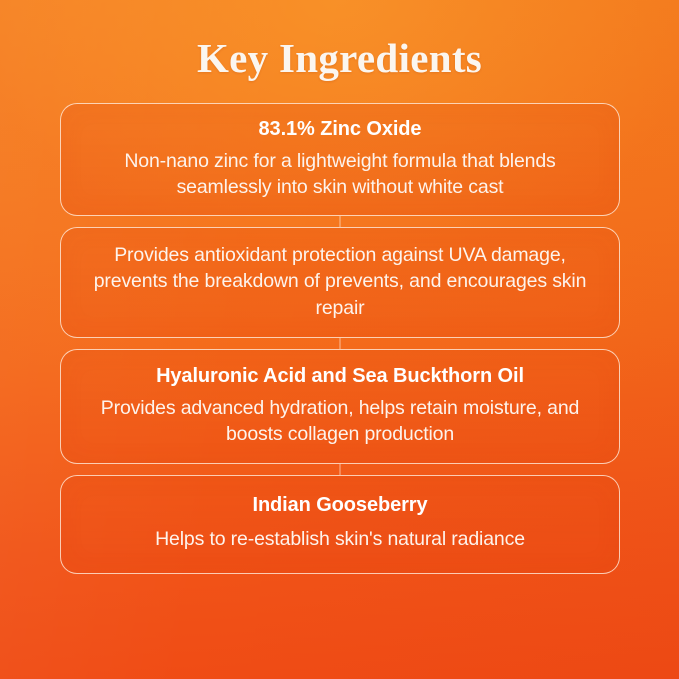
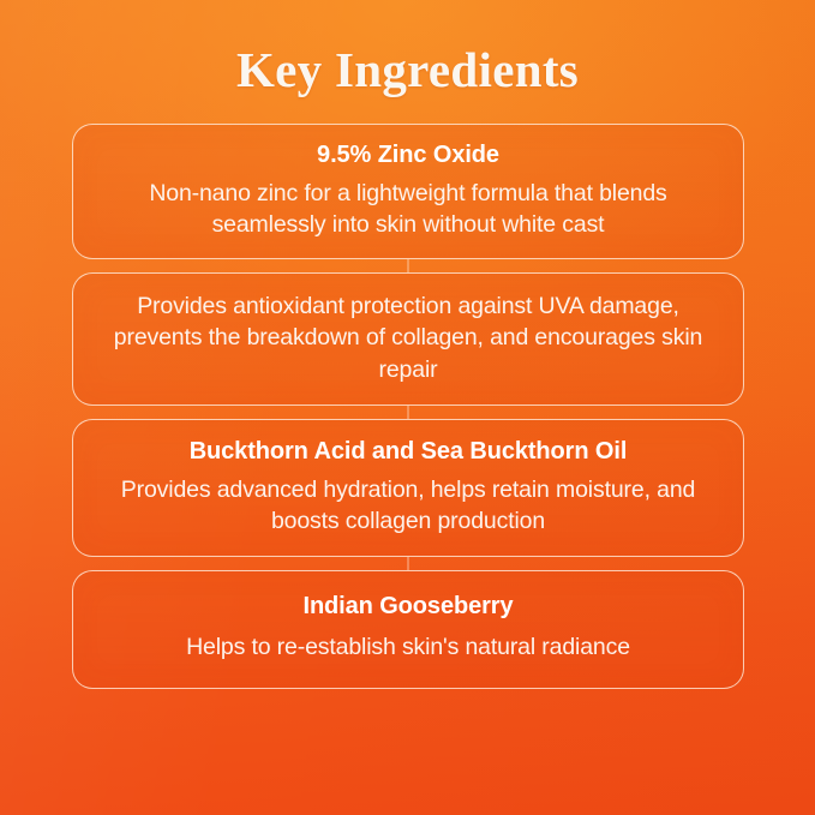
  Key Ingredients
- 83.1% Zinc Oxide
+ 9.5% Zinc Oxide
  Non-nano zinc for a lightweight formula that blends seamlessly into skin without white cast
- Provides antioxidant protection against UVA damage, prevents the breakdown of prevents, and encourages skin repair
+ Provides antioxidant protection against UVA damage, prevents the breakdown of collagen, and encourages skin repair
- Hyaluronic Acid and Sea Buckthorn Oil
+ Buckthorn Acid and Sea Buckthorn Oil
  Provides advanced hydration, helps retain moisture, and boosts collagen production
  Indian Gooseberry
  Helps to re-establish skin's natural radiance
